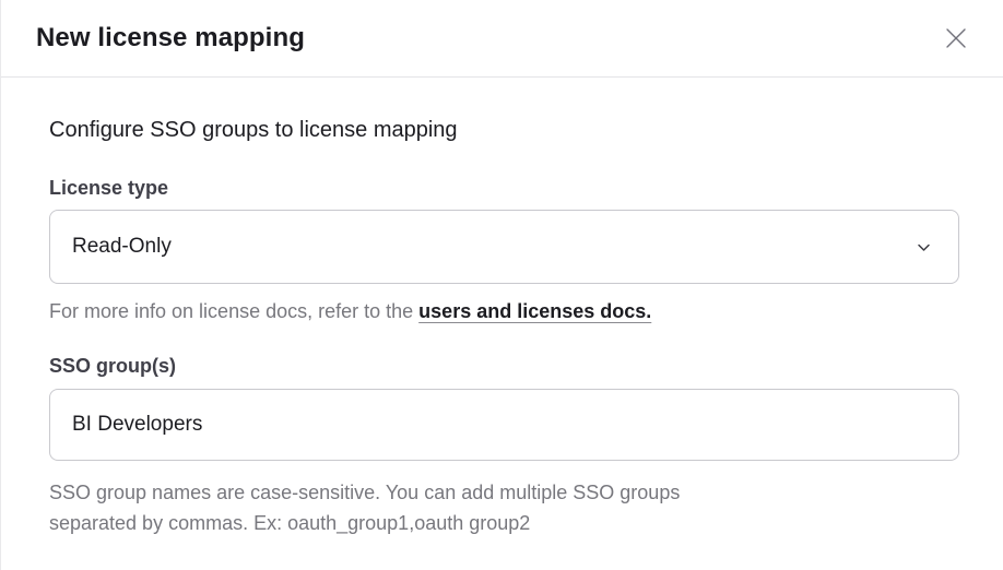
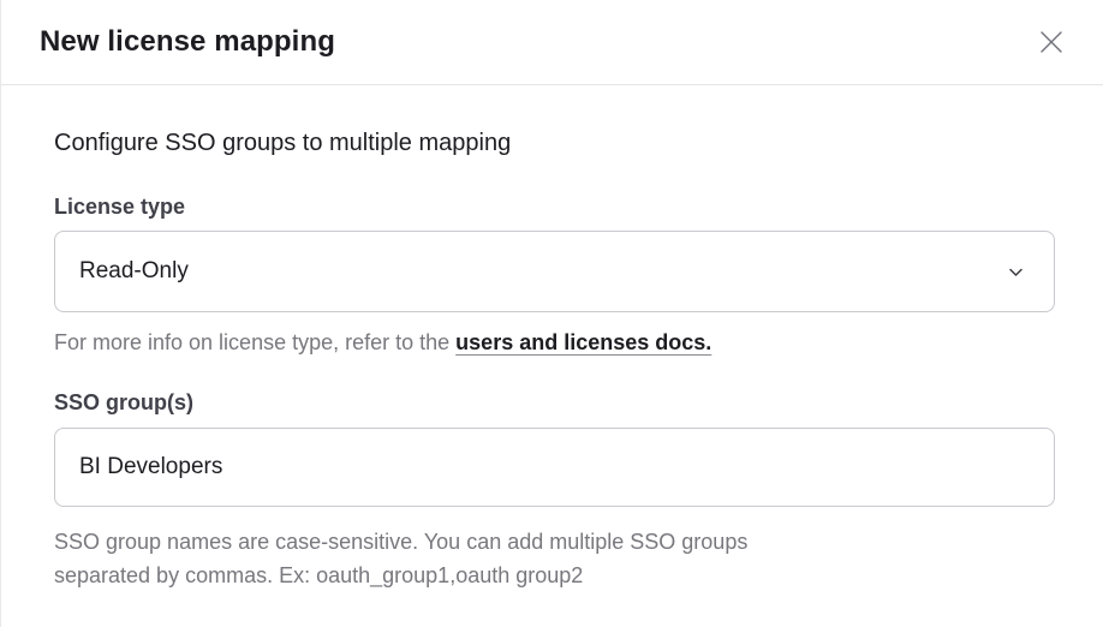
  New license mapping
- Configure SSO groups to license mapping
+ Configure SSO groups to multiple mapping
  License type
  Read-Only
- For more info on license docs, refer to the users and licenses docs.
+ For more info on license type, refer to the users and licenses docs.
  SSO group(s)
  BI Developers
  SSO group names are case-sensitive. You can add multiple SSO groups
  separated by commas. Ex: oauth_group1,oauth group2
